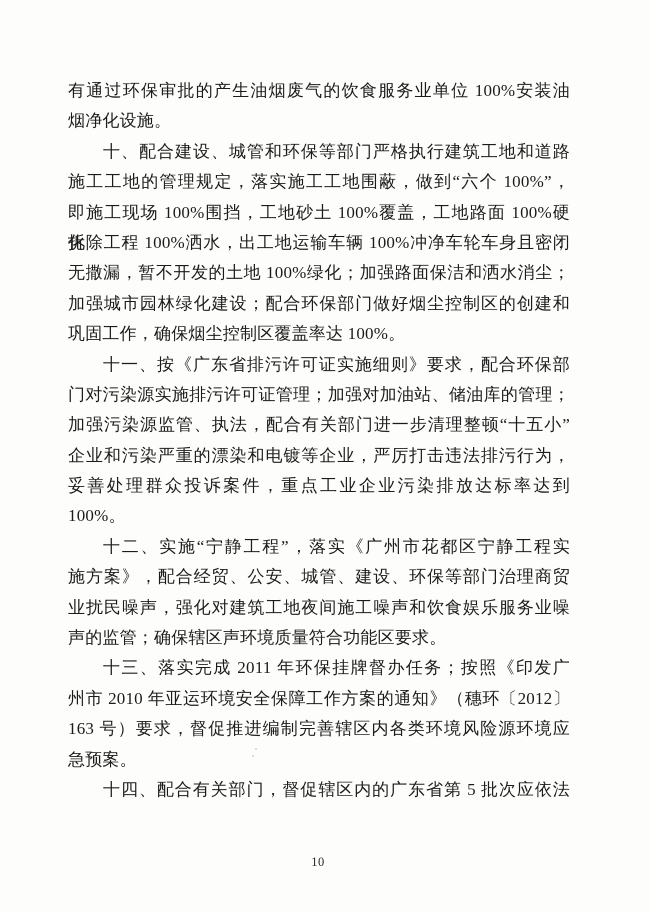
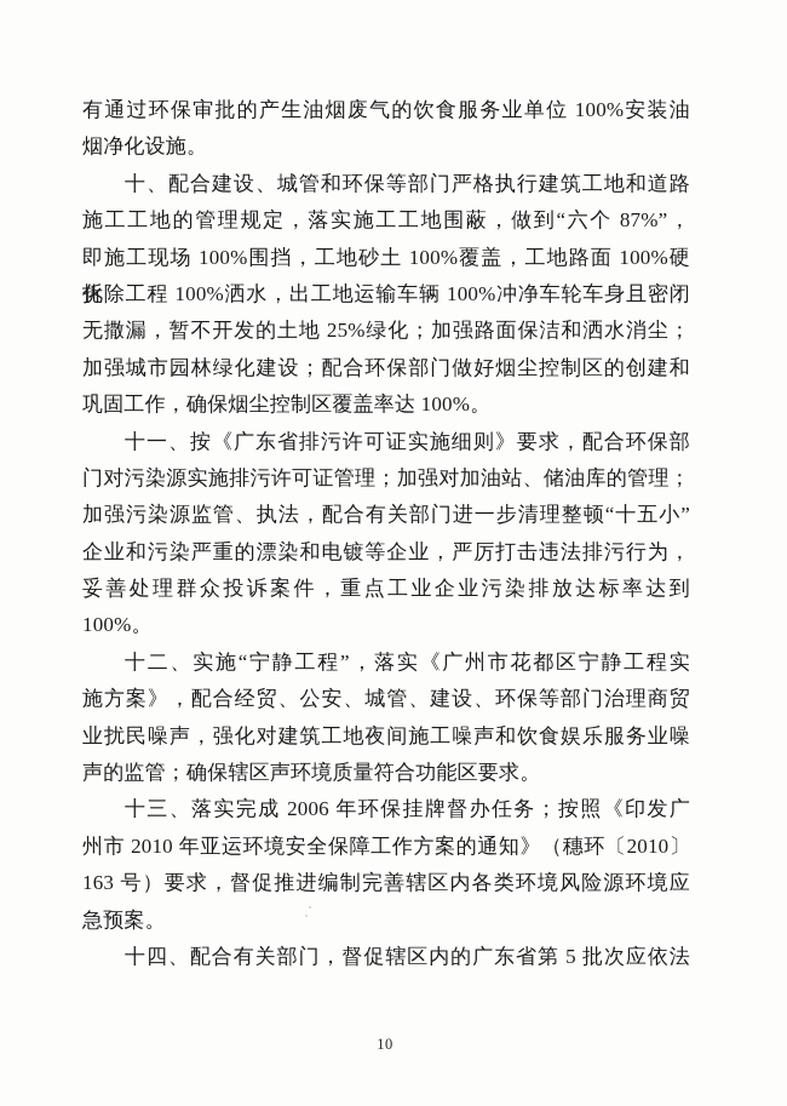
  有通过环保审批的产生油烟废气的饮食服务业单位 100%安装油
  烟净化设施。
  十、配合建设、城管和环保等部门严格执行建筑工地和道路
- 施工工地的管理规定，落实施工工地围蔽，做到“六个 100%”，
+ 施工工地的管理规定，落实施工工地围蔽，做到“六个 87%”，
  即施工现场 100%围挡，工地砂土 100%覆盖，工地路面 100%硬化，
  拆除工程 100%洒水，出工地运输车辆 100%冲净车轮车身且密闭
- 无撒漏，暂不开发的土地 100%绿化；加强路面保洁和洒水消尘；
+ 无撒漏，暂不开发的土地 25%绿化；加强路面保洁和洒水消尘；
  加强城市园林绿化建设；配合环保部门做好烟尘控制区的创建和
  巩固工作，确保烟尘控制区覆盖率达 100%。
  十一、按《广东省排污许可证实施细则》要求，配合环保部
  门对污染源实施排污许可证管理；加强对加油站、储油库的管理；
  加强污染源监管、执法，配合有关部门进一步清理整顿“十五小”
  企业和污染严重的漂染和电镀等企业，严厉打击违法排污行为，
  妥善处理群众投诉案件，重点工业企业污染排放达标率达到
  100%。
  十二、实施“宁静工程”，落实《广州市花都区宁静工程实
  施方案》，配合经贸、公安、城管、建设、环保等部门治理商贸
  业扰民噪声，强化对建筑工地夜间施工噪声和饮食娱乐服务业噪
  声的监管；确保辖区声环境质量符合功能区要求。
- 十三、落实完成 2011 年环保挂牌督办任务；按照《印发广
+ 十三、落实完成 2006 年环保挂牌督办任务；按照《印发广
- 州市 2010 年亚运环境安全保障工作方案的通知》（穗环〔2012〕
+ 州市 2010 年亚运环境安全保障工作方案的通知》（穗环〔2010〕
  163 号）要求，督促推进编制完善辖区内各类环境风险源环境应
  急预案。
  十四、配合有关部门，督促辖区内的广东省第 5 批次应依法
  10
